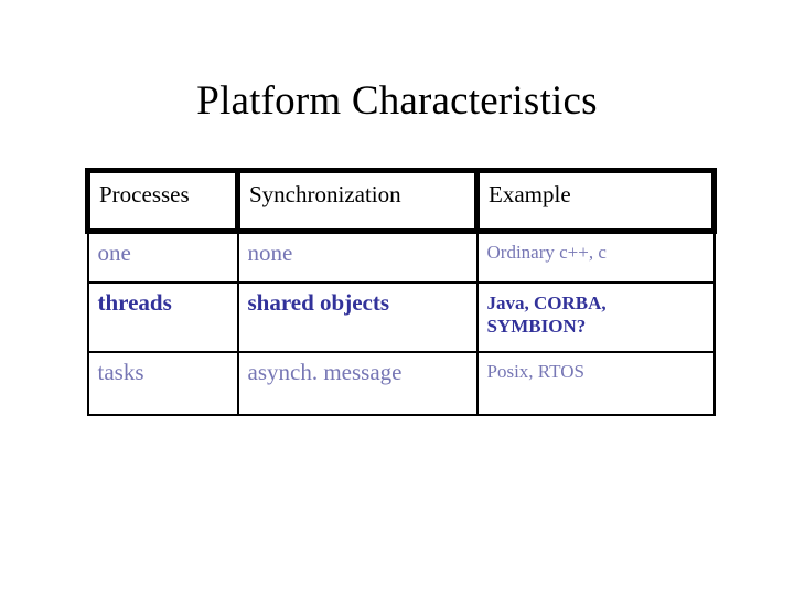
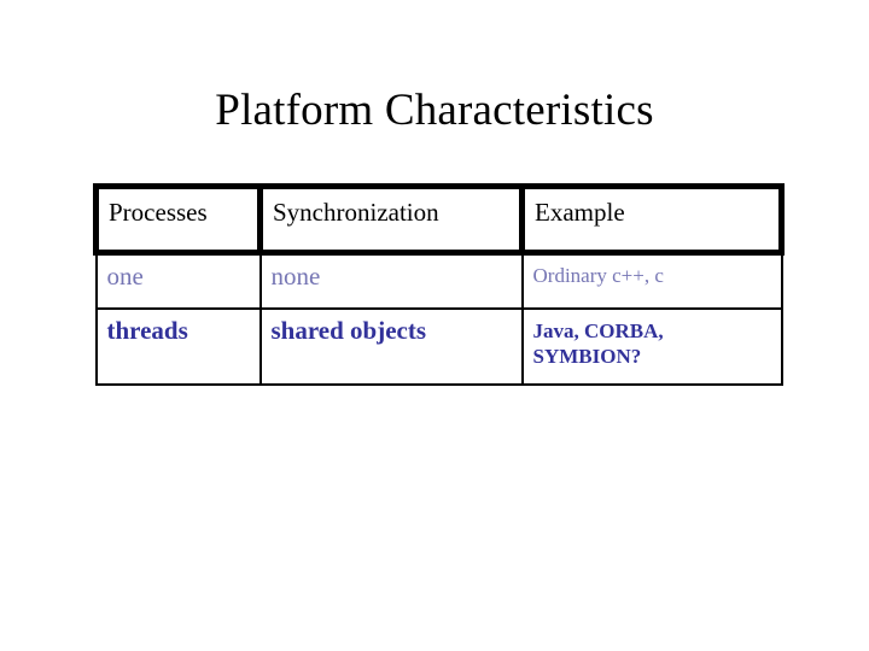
  Platform Characteristics
  Processes	Synchronization	Example
  one	none	Ordinary c++, c
  threads	shared objects	Java, CORBA, SYMBION?
- tasks	asynch. message	Posix, RTOS
